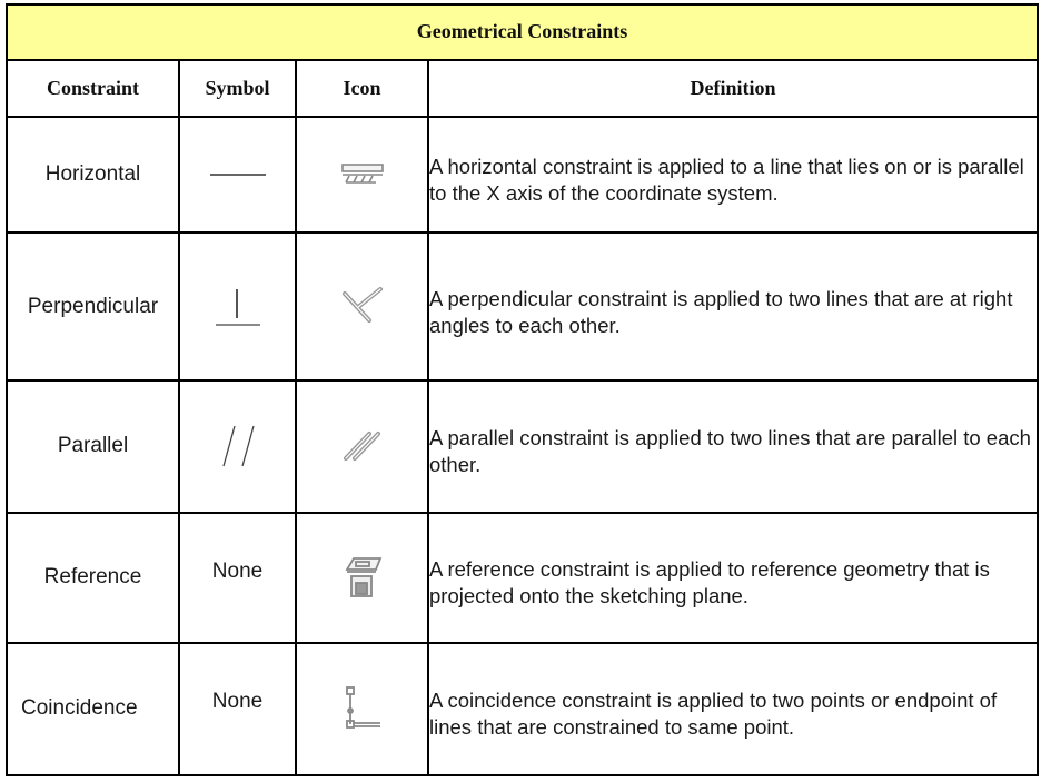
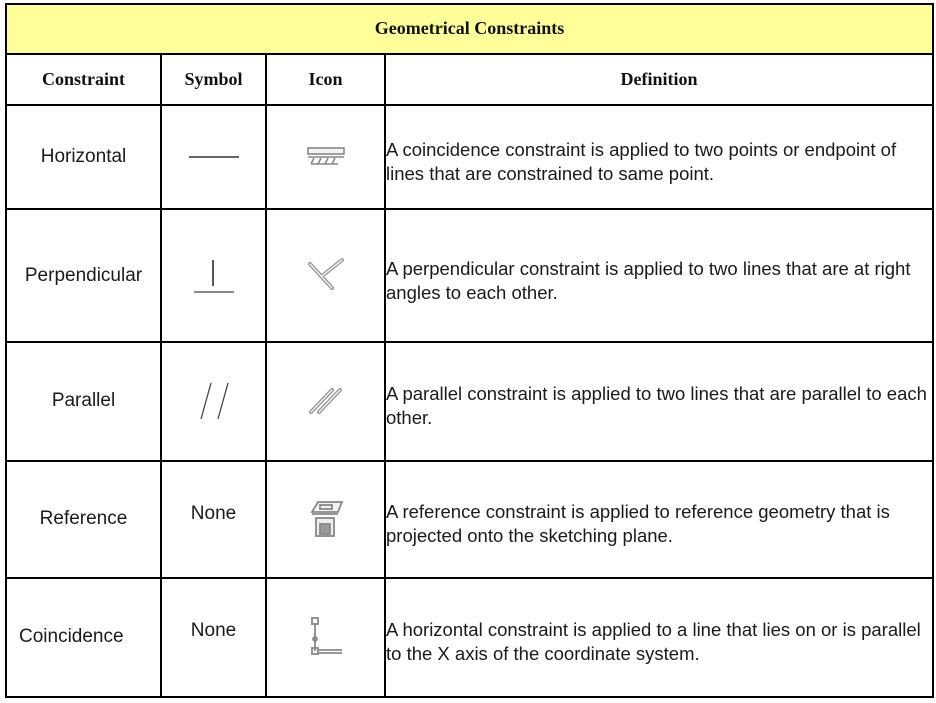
  Geometrical Constraints
  Constraint	Symbol	Icon	Definition
- Horizontal			A horizontal constraint is applied to a line that lies on or is parallel to the X axis of the coordinate system.
+ Horizontal			A coincidence constraint is applied to two points or endpoint of lines that are constrained to same point.
  Perpendicular			A perpendicular constraint is applied to two lines that are at right angles to each other.
  Parallel			A parallel constraint is applied to two lines that are parallel to each other.
  Reference	None		A reference constraint is applied to reference geometry that is projected onto the sketching plane.
- Coincidence	None		A coincidence constraint is applied to two points or endpoint of lines that are constrained to same point.
+ Coincidence	None		A horizontal constraint is applied to a line that lies on or is parallel to the X axis of the coordinate system.
